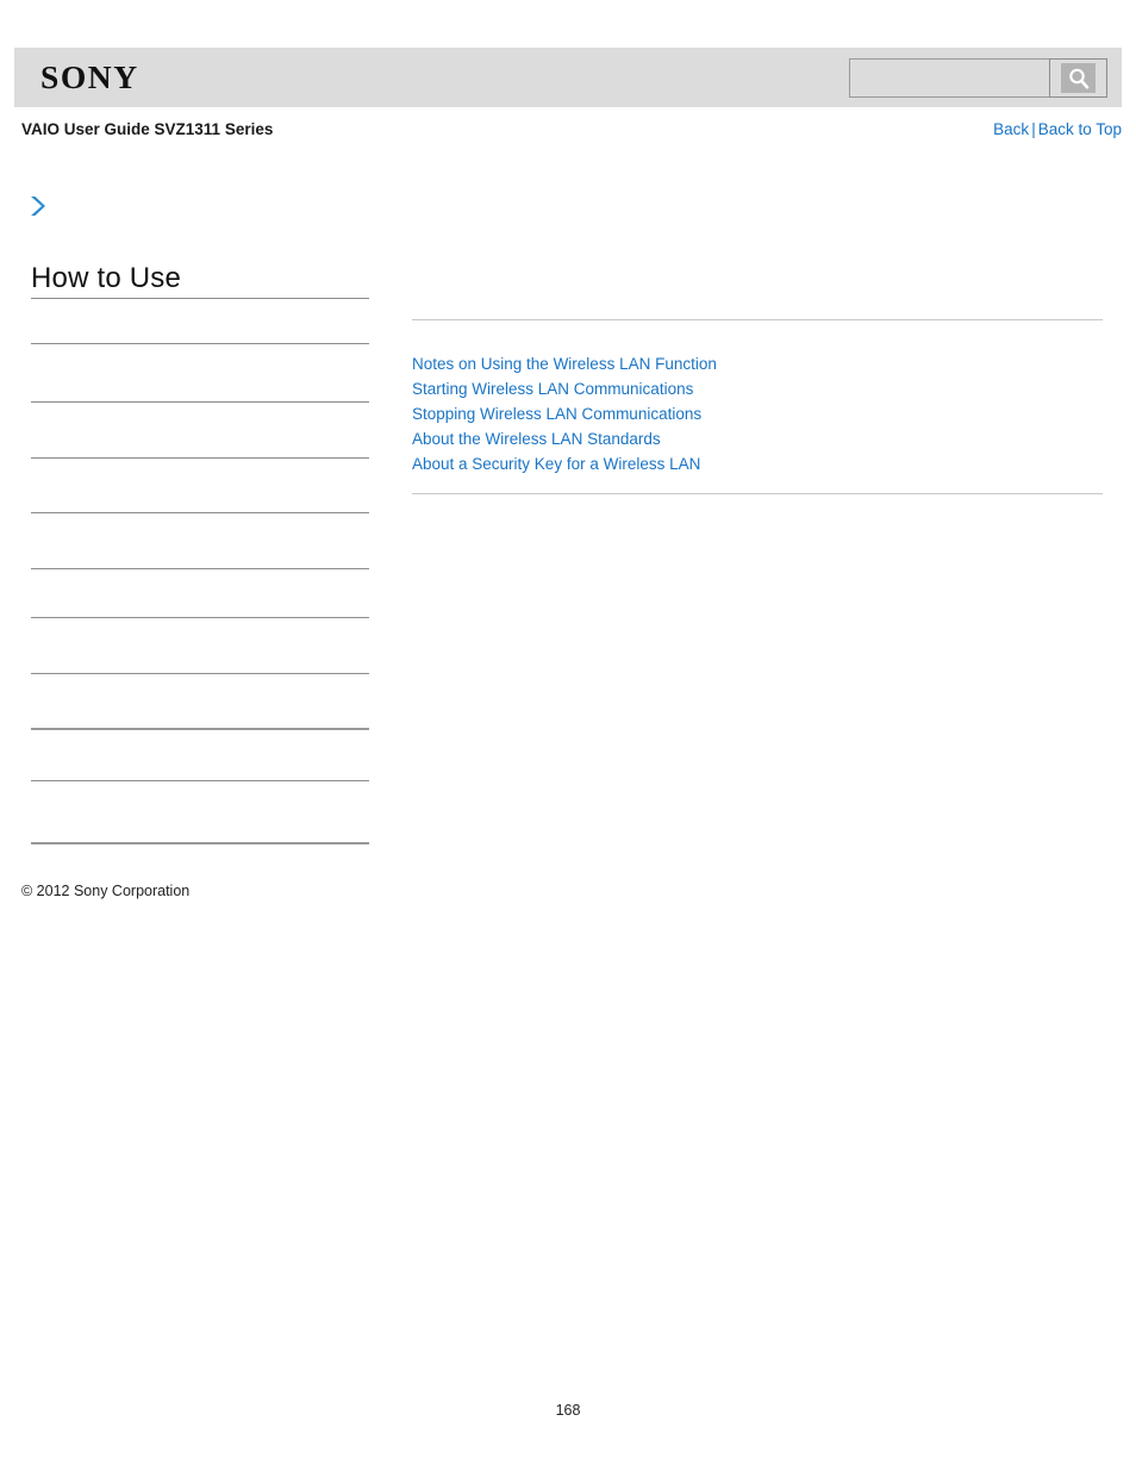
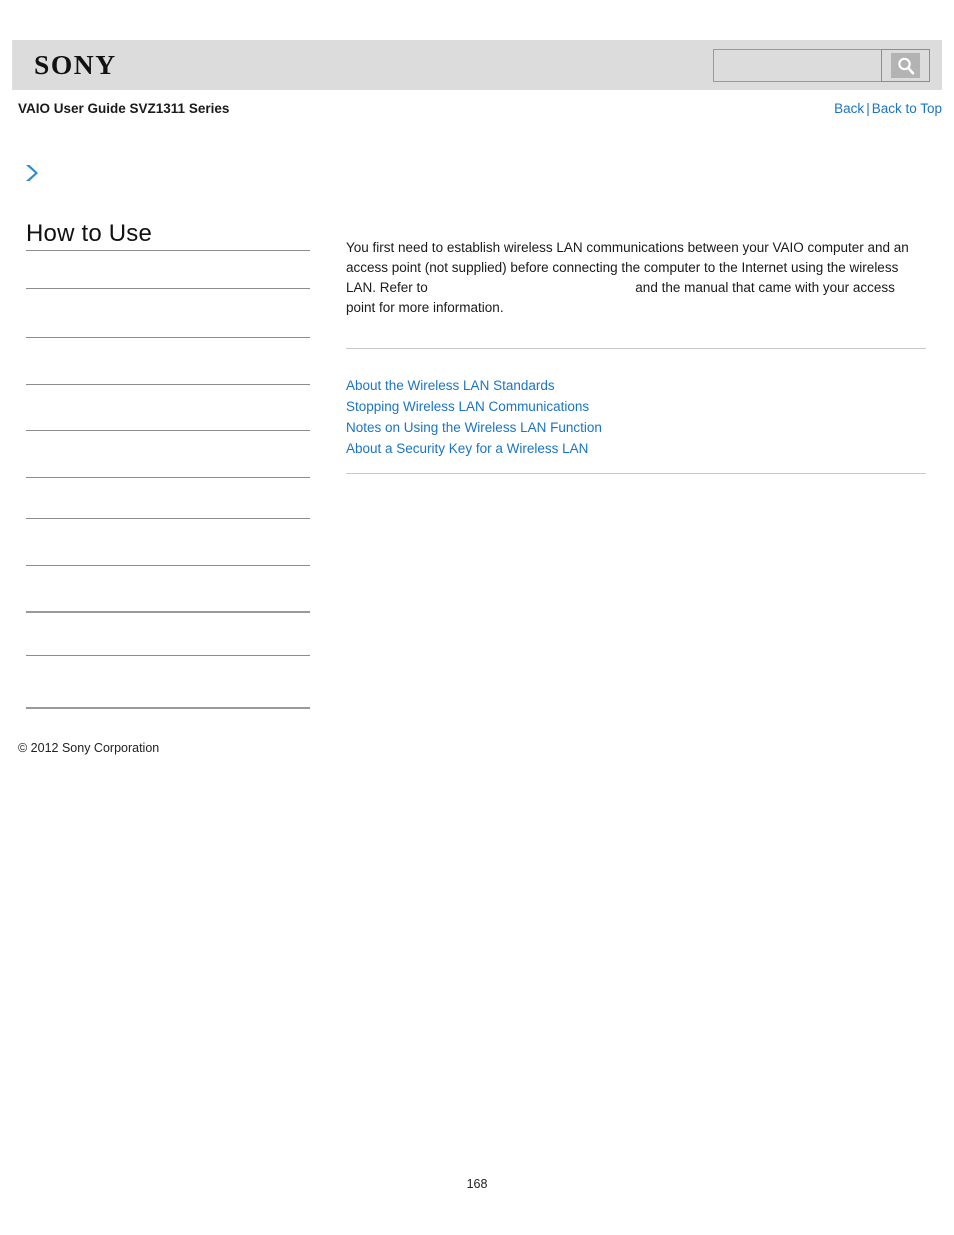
  SONY
  VAIO User Guide SVZ1311 Series
  Back | Back to Top
  How to Use
  © 2012 Sony Corporation
+ You first need to establish wireless LAN communications between your VAIO computer and an access point (not supplied) before connecting the computer to the Internet using the wireless LAN. Refer to and the manual that came with your access point for more information.
- Notes on Using the Wireless LAN Function
+ About the Wireless LAN Standards
- Starting Wireless LAN Communications
  Stopping Wireless LAN Communications
- About the Wireless LAN Standards
+ Notes on Using the Wireless LAN Function
  About a Security Key for a Wireless LAN
  168
